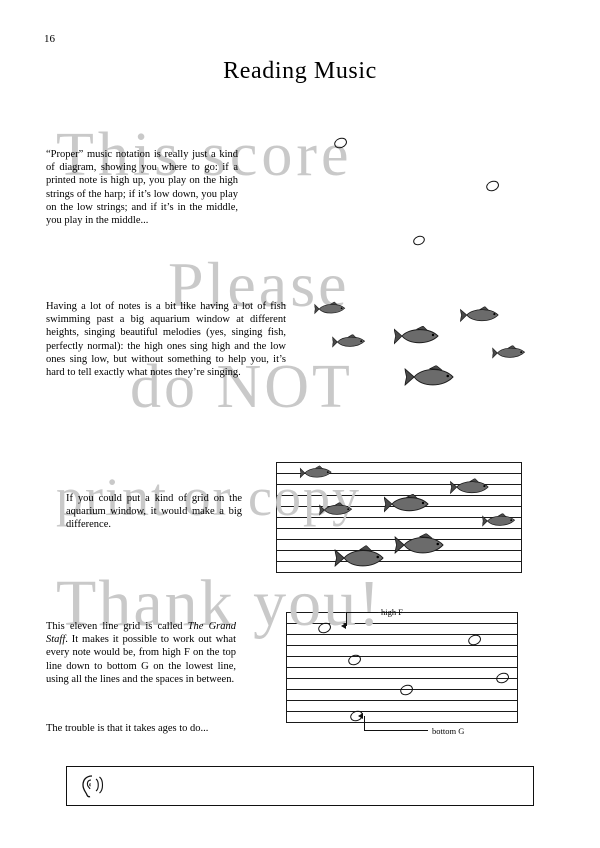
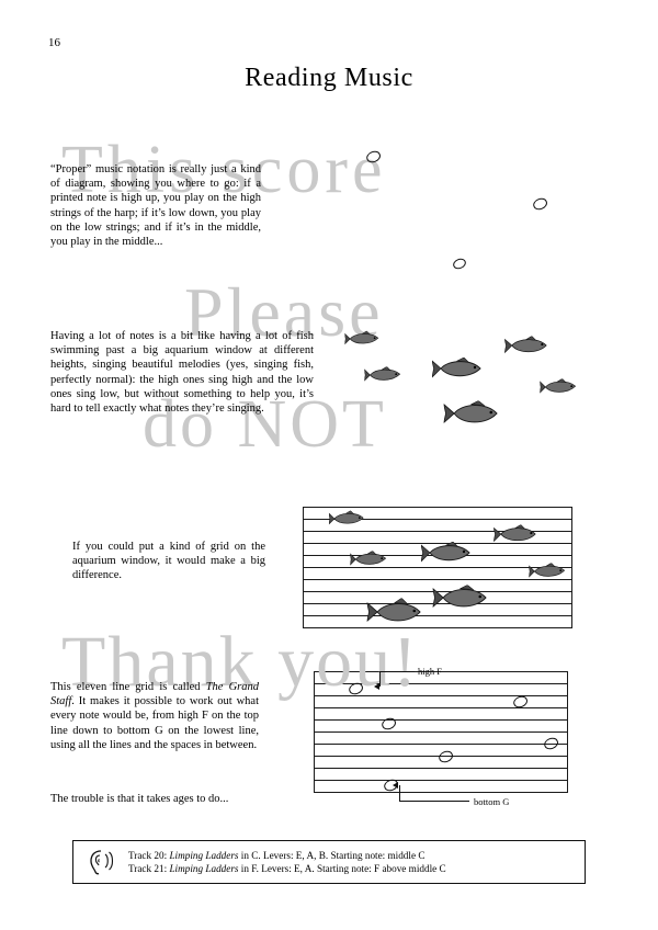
  16
  Reading Music
  high F
  bottom G
  This score
  Please
  do NOT
- print or copy
  Thank you!
  “Proper” music notation is really just a kind of diagram, showing you where to go: if a printed note is high up, you play on the high strings of the harp; if it’s low down, you play on the low strings; and if it’s in the middle, you play in the middle...
  Having a lot of notes is a bit like having a lot of fish swimming past a big aquarium window at different heights, singing beautiful melodies (yes, singing fish, perfectly normal): the high ones sing high and the low ones sing low, but without something to help you, it’s hard to tell exactly what notes they’re singing.
  If you could put a kind of grid on the aquarium window, it would make a big difference.
  This eleven line grid is called The Grand Staff. It makes it possible to work out what every note would be, from high F on the top line down to bottom G on the lowest line, using all the lines and the spaces in between.
  The trouble is that it takes ages to do...
+ Track 20: Limping Ladders in C. Levers: E, A, B. Starting note: middle C
+ Track 21: Limping Ladders in F. Levers: E, A. Starting note: F above middle C
